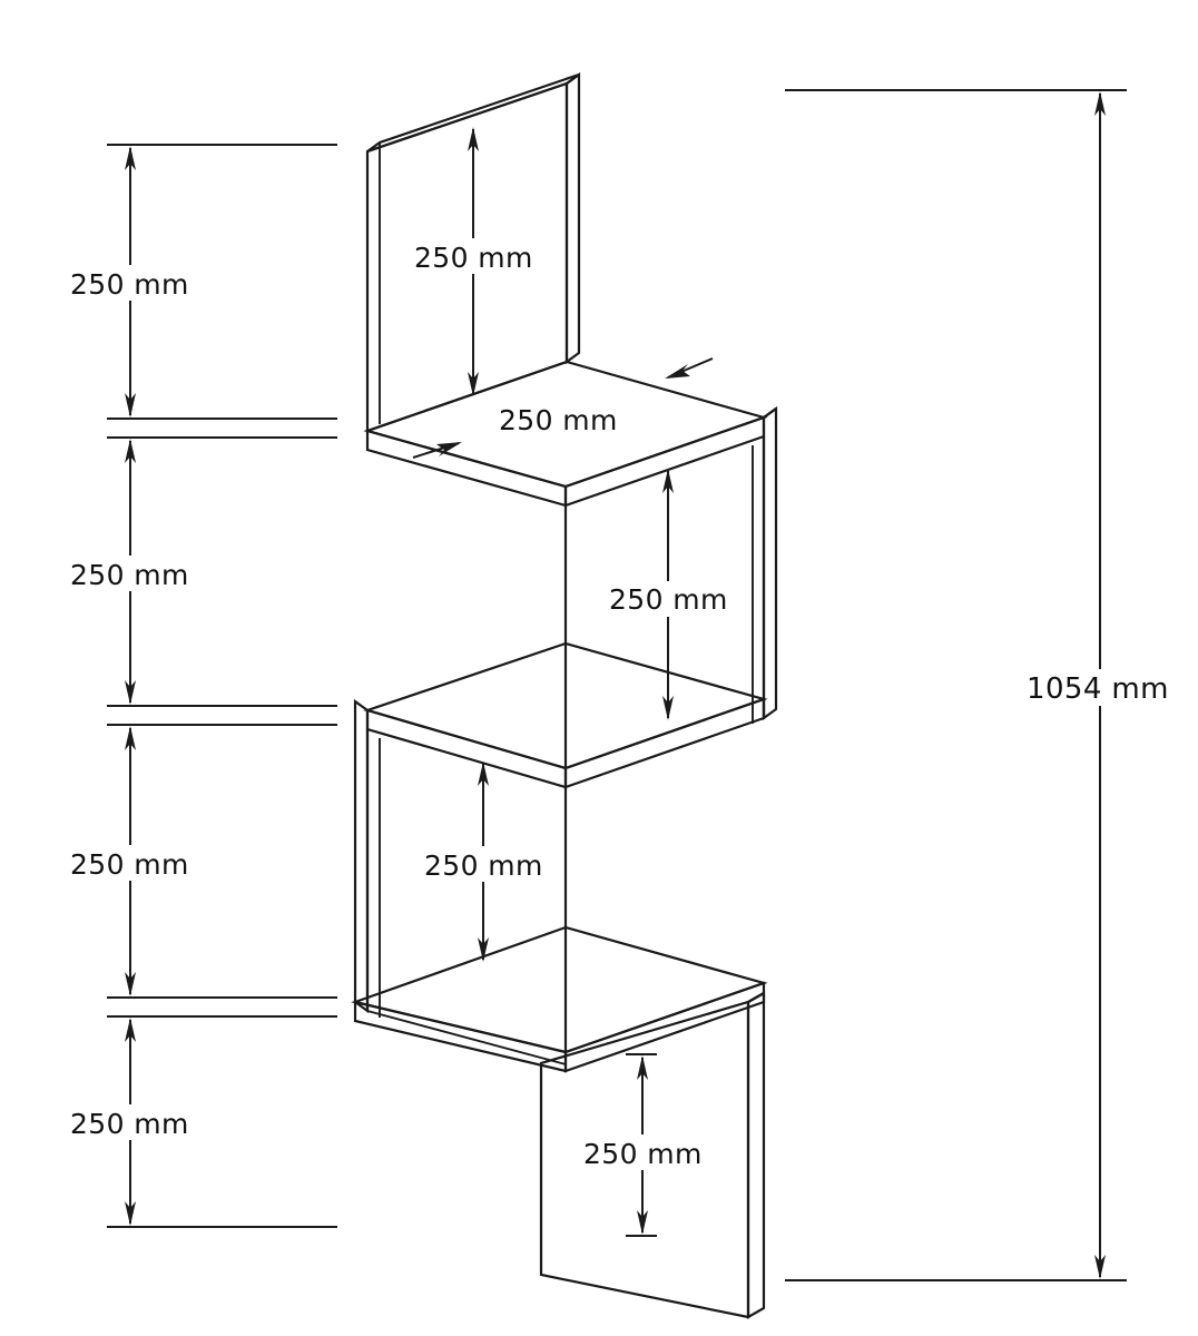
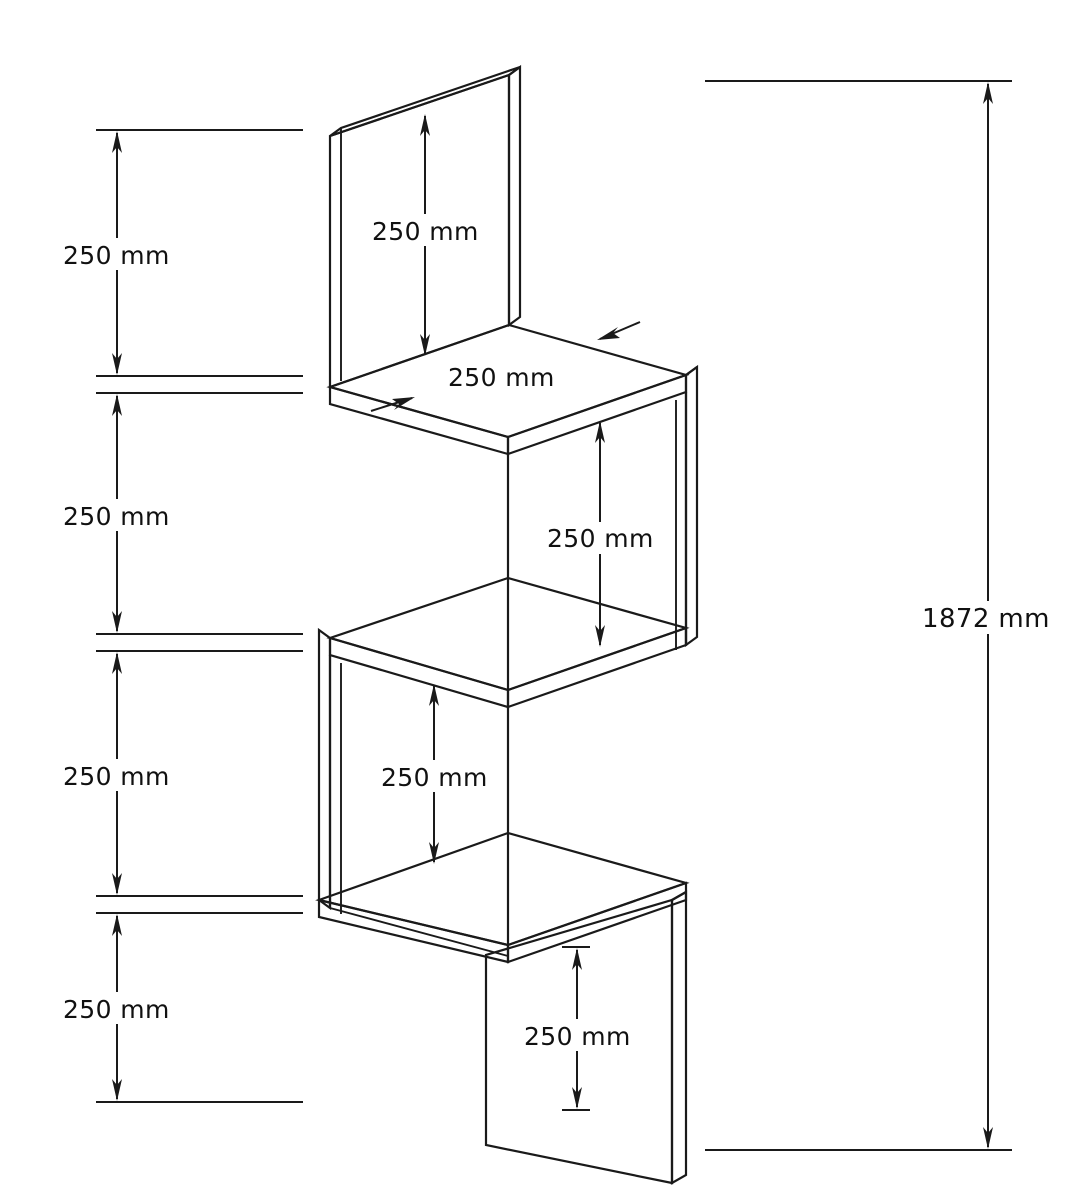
  250 mm
  250 mm
  250 mm
  250 mm
  250 mm
  250 mm
  250 mm
  250 mm
  250 mm
- 1054 mm
+ 1872 mm
